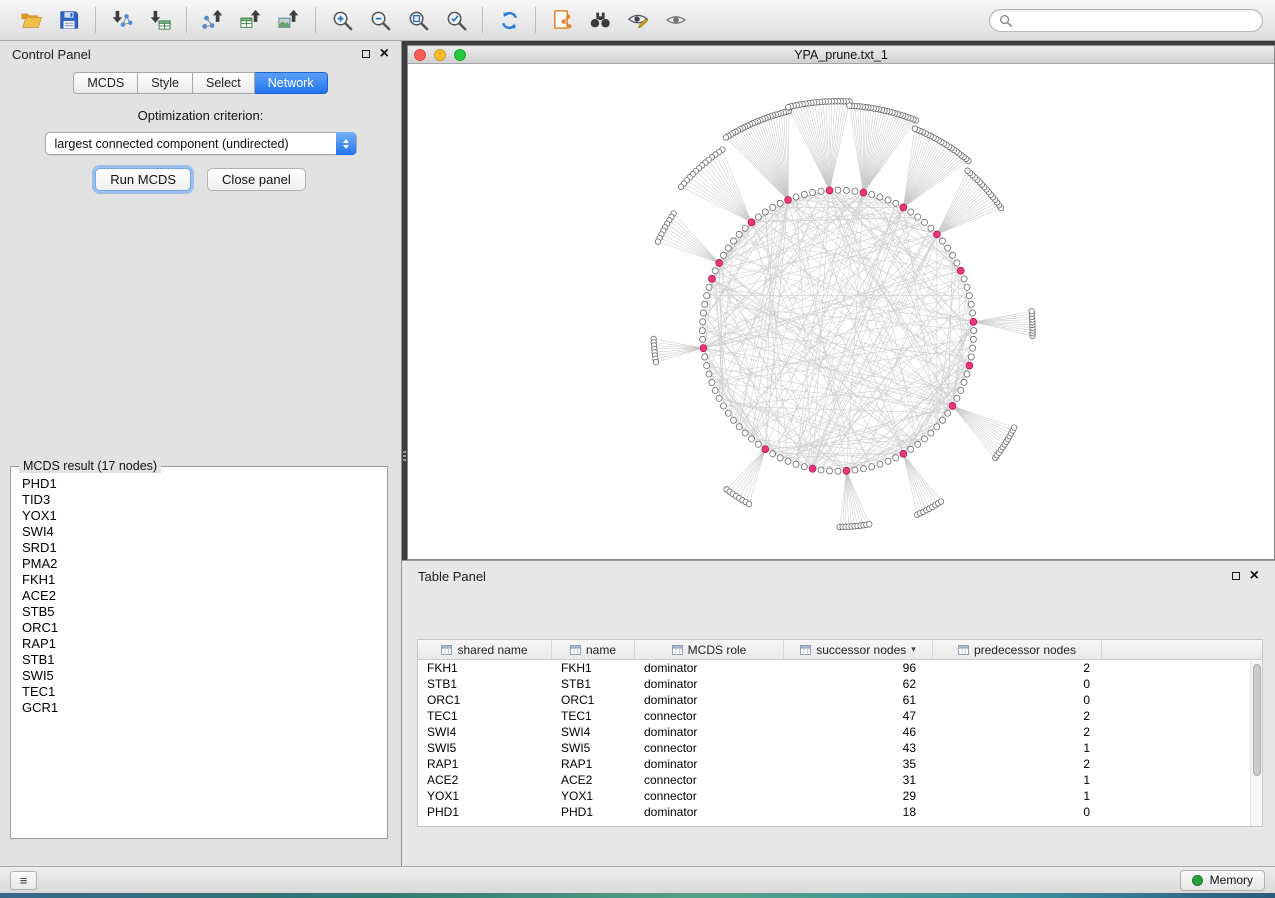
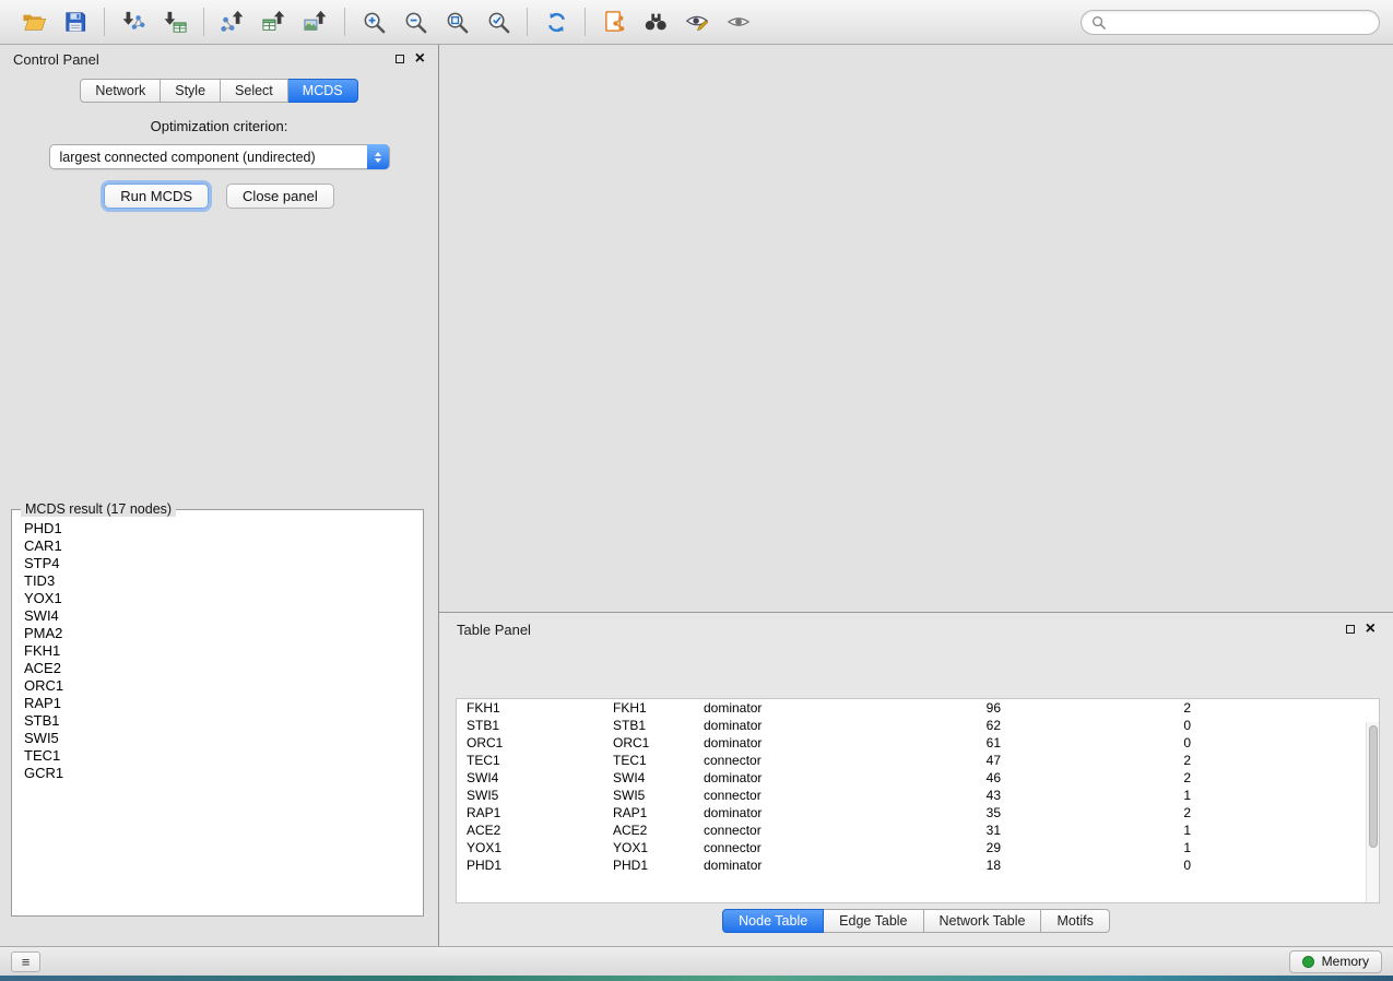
  Control Panel
  ×
- MCDS
+ Network
  Style
  Select
- Network
+ MCDS
  Optimization criterion:
  largest connected component (undirected)
  Run MCDS
  Close panel
  MCDS result (17 nodes)
  PHD1
+ CAR1
+ STP4
  TID3
  YOX1
  SWI4
- SRD1
  PMA2
  FKH1
  ACE2
- STB5
  ORC1
  RAP1
  STB1
  SWI5
  TEC1
  GCR1
- YPA_prune.txt_1
  Table Panel
  ×
- shared name
- name
- MCDS role
- successor nodes
- ▾
- predecessor nodes
  FKH1
  FKH1
  dominator
  96
  2
  STB1
  STB1
  dominator
  62
  0
  ORC1
  ORC1
  dominator
  61
  0
  TEC1
  TEC1
  connector
  47
  2
  SWI4
  SWI4
  dominator
  46
  2
  SWI5
  SWI5
  connector
  43
  1
  RAP1
  RAP1
  dominator
  35
  2
  ACE2
  ACE2
  connector
  31
  1
  YOX1
  YOX1
  connector
  29
  1
  PHD1
  PHD1
  dominator
  18
  0
+ Node Table
+ Edge Table
+ Network Table
+ Motifs
  ≡
  Memory
